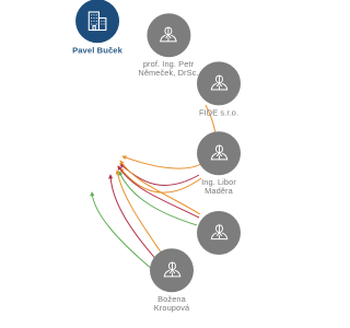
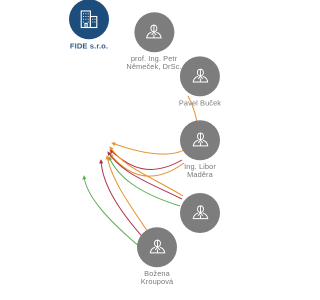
- Pavel Buček
+ FIDE s.r.o.
  prof. Ing. Petr
  Němeček, DrSc.
- FIDE s.r.o.
+ Pavel Buček
  Ing. Libor
  Maděra
  Božena
  Kroupová
